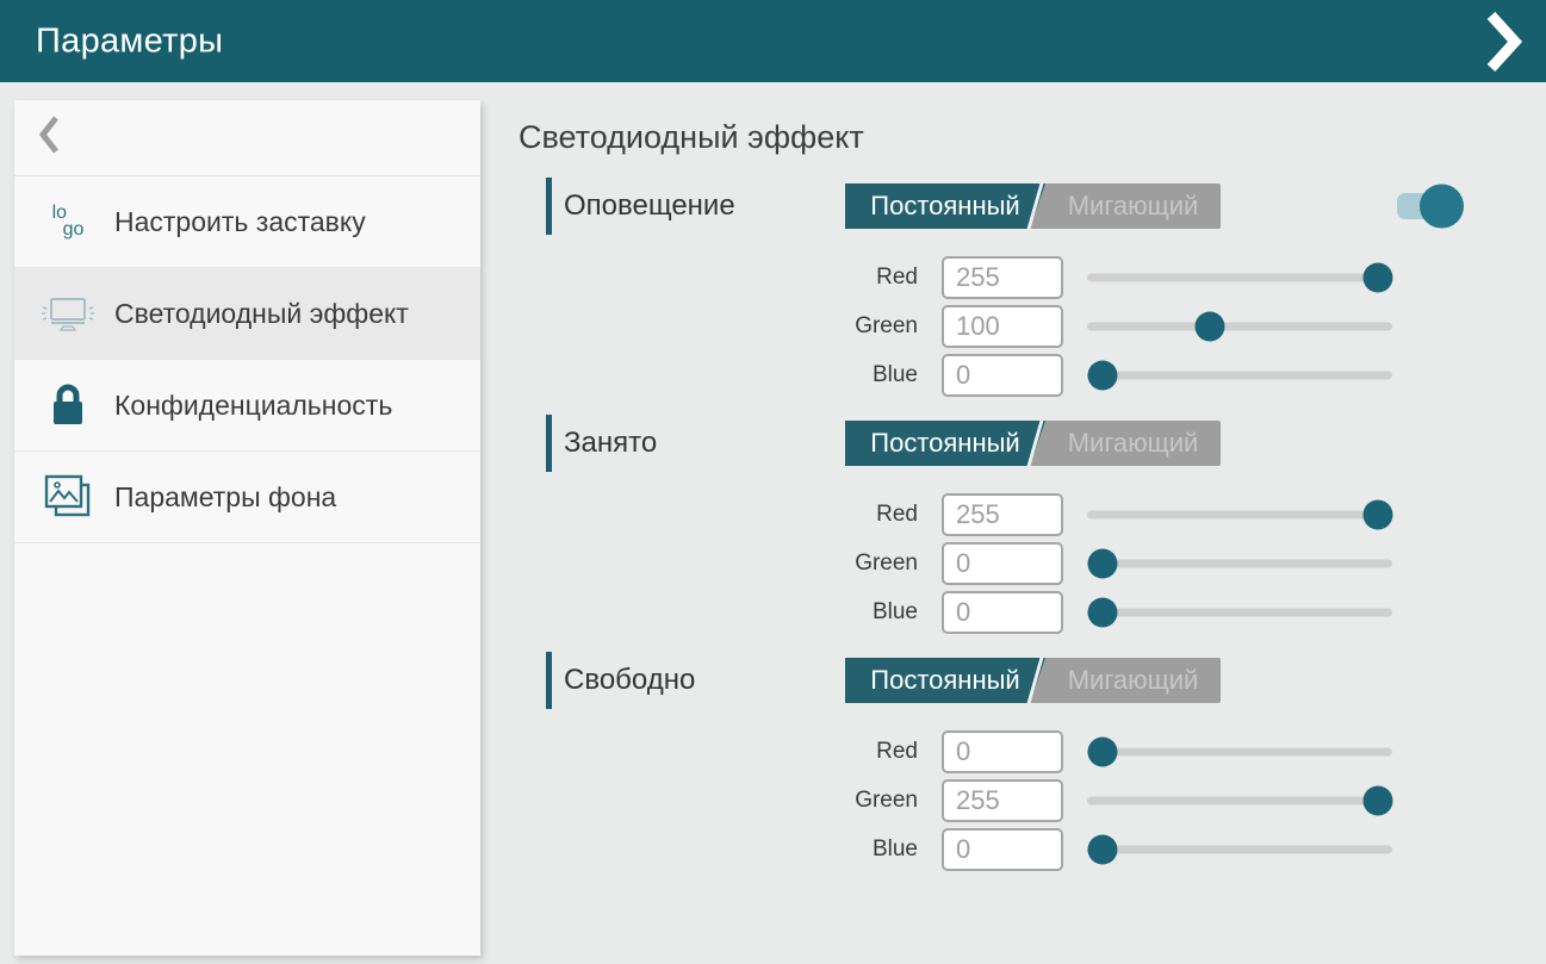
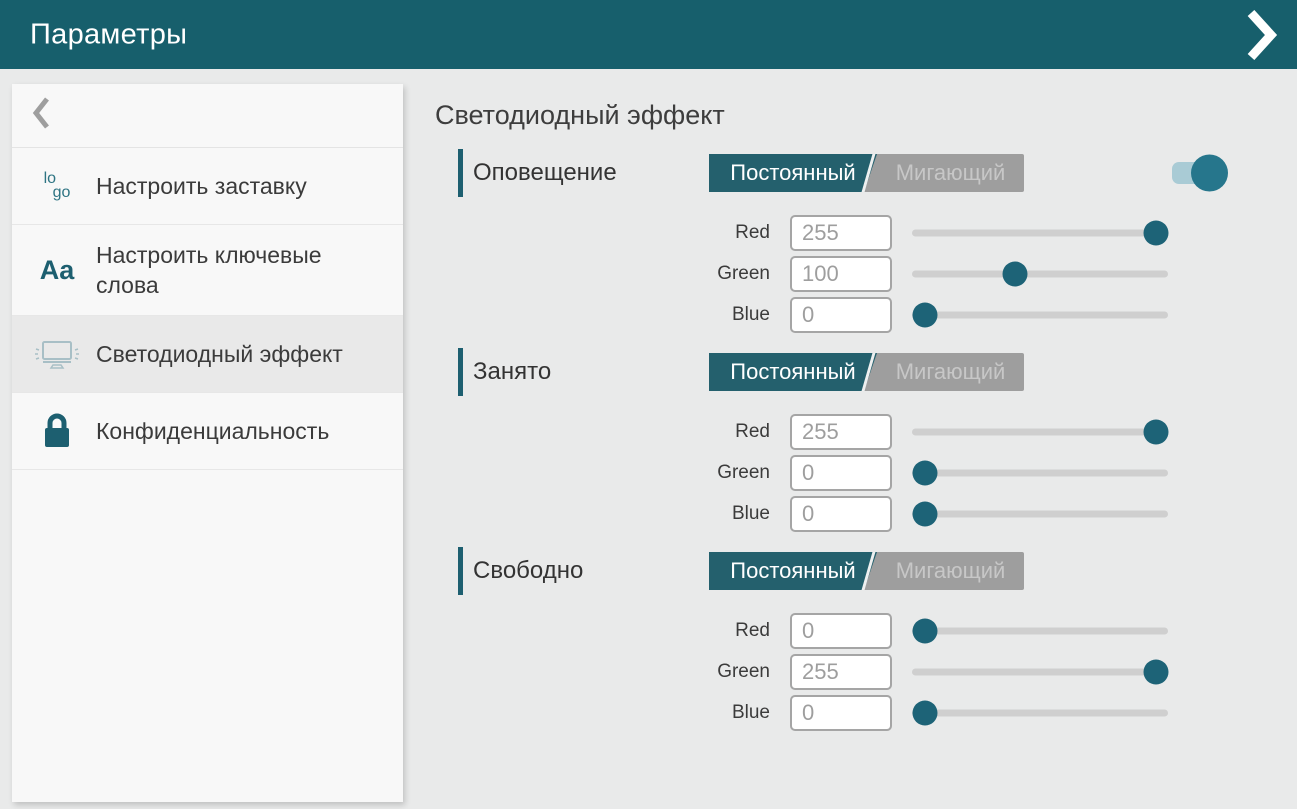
  Параметры
  lo
  go
  Настроить заставку
+ Aa
+ Настроить ключевые слова
  Светодиодный эффект
  Конфиденциальность
- Параметры фона
  Светодиодный эффект
  Оповещение
  Мигающий
  Постоянный
  Red
  255
  Green
  100
  Blue
  0
  Занято
  Мигающий
  Постоянный
  Red
  255
  Green
  0
  Blue
  0
  Свободно
  Мигающий
  Постоянный
  Red
  0
  Green
  255
  Blue
  0
